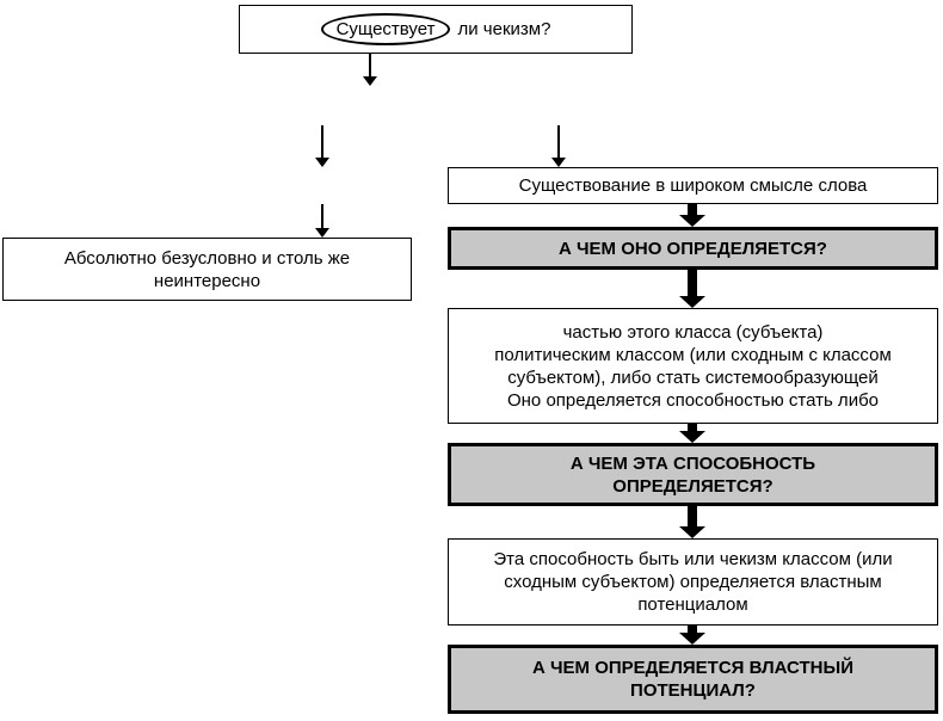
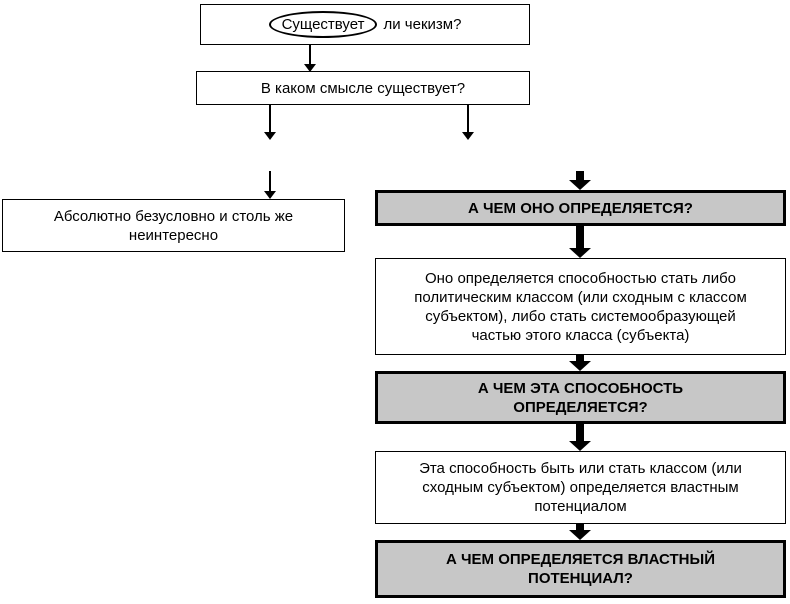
  Существует ли чекизм?
+ В каком смысле существует?
  Абсолютно безусловно и столь же
  неинтересно
- Существование в широком смысле слова
  А ЧЕМ ОНО ОПРЕДЕЛЯЕТСЯ?
- частью этого класса (субъекта)
+ Оно определяется способностью стать либо
  политическим классом (или сходным с классом
  субъектом), либо стать системообразующей
- Оно определяется способностью стать либо
+ частью этого класса (субъекта)
  А ЧЕМ ЭТА СПОСОБНОСТЬ
  ОПРЕДЕЛЯЕТСЯ?
- Эта способность быть или чекизм классом (или
+ Эта способность быть или стать классом (или
  сходным субъектом) определяется властным
  потенциалом
  А ЧЕМ ОПРЕДЕЛЯЕТСЯ ВЛАСТНЫЙ
  ПОТЕНЦИАЛ?
